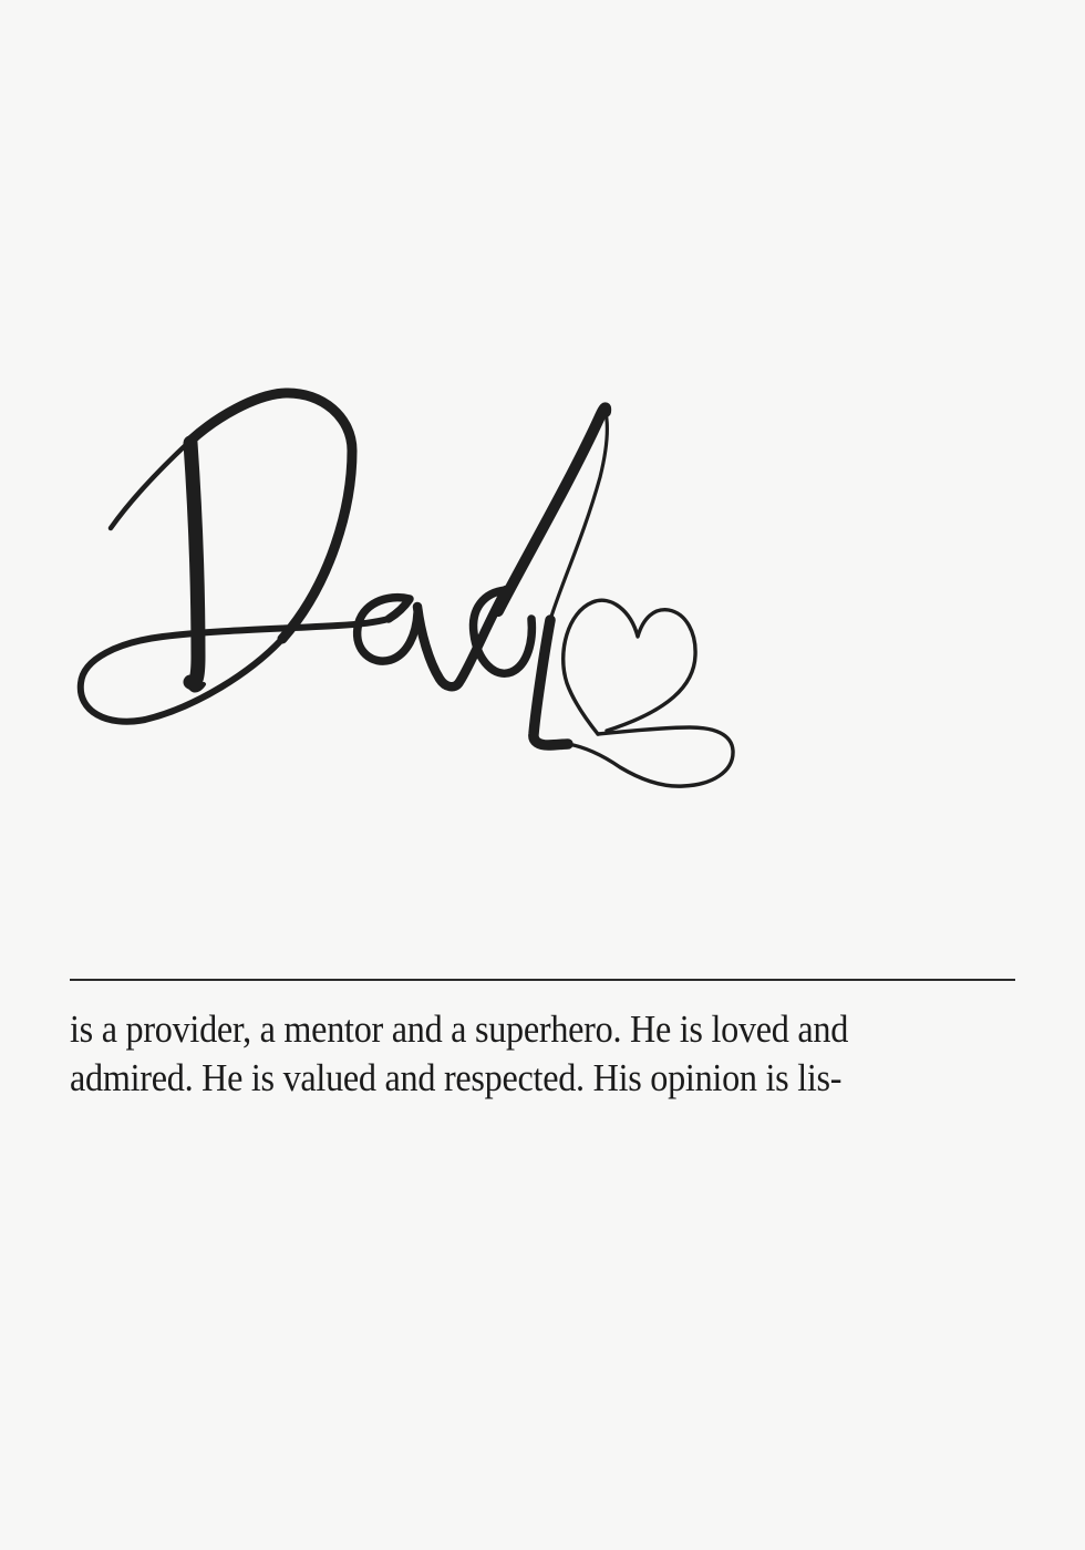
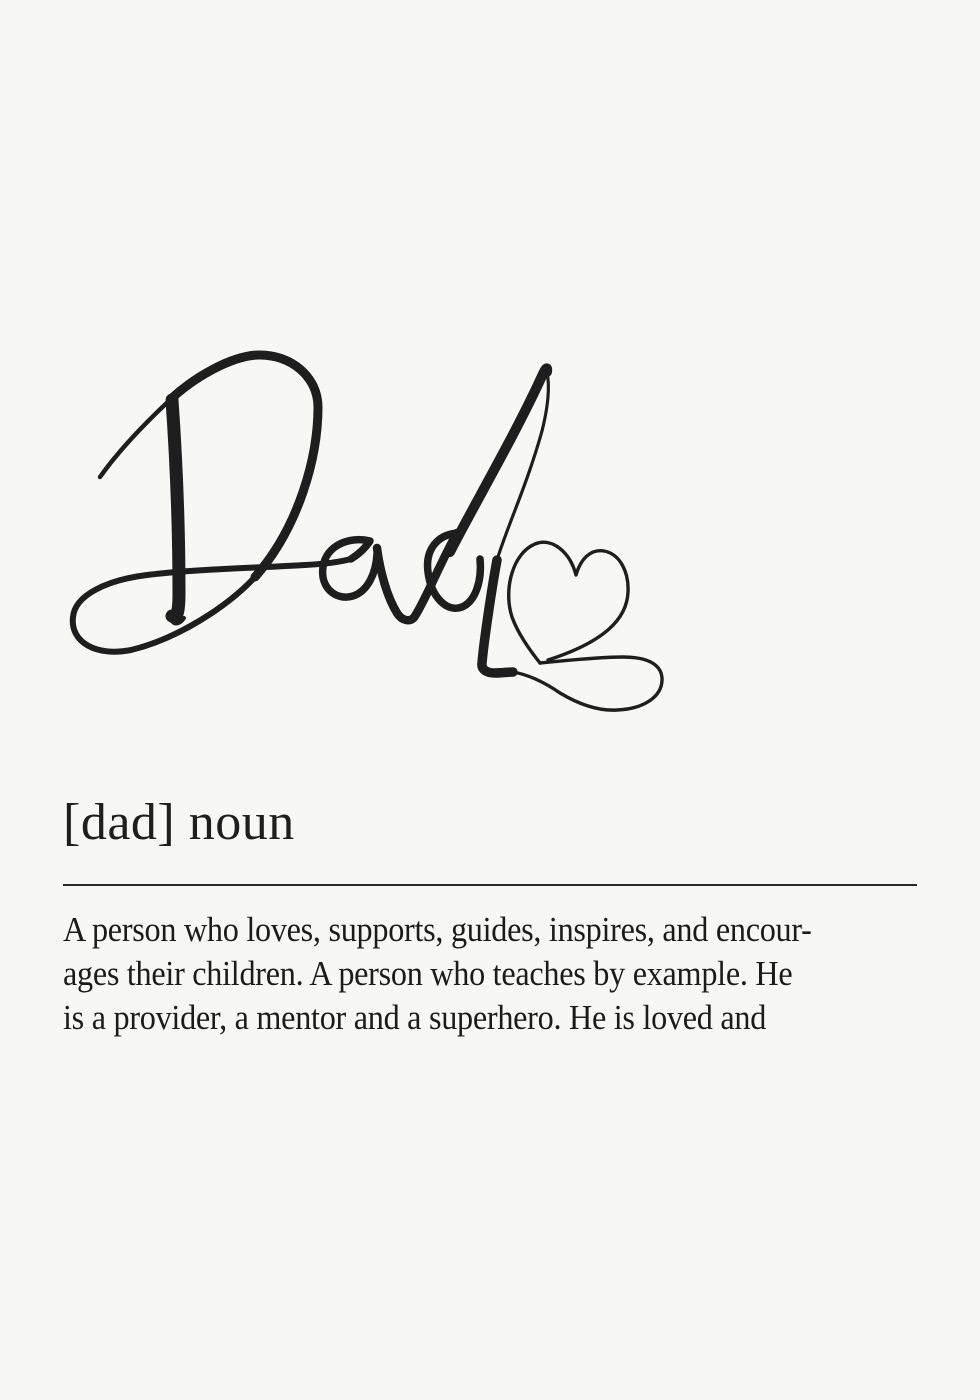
+ [dad] noun
+ A person who loves, supports, guides, inspires, and encour-
+ ages their children. A person who teaches by example. He
  is a provider, a mentor and a superhero. He is loved and
- admired. He is valued and respected. His opinion is lis-
